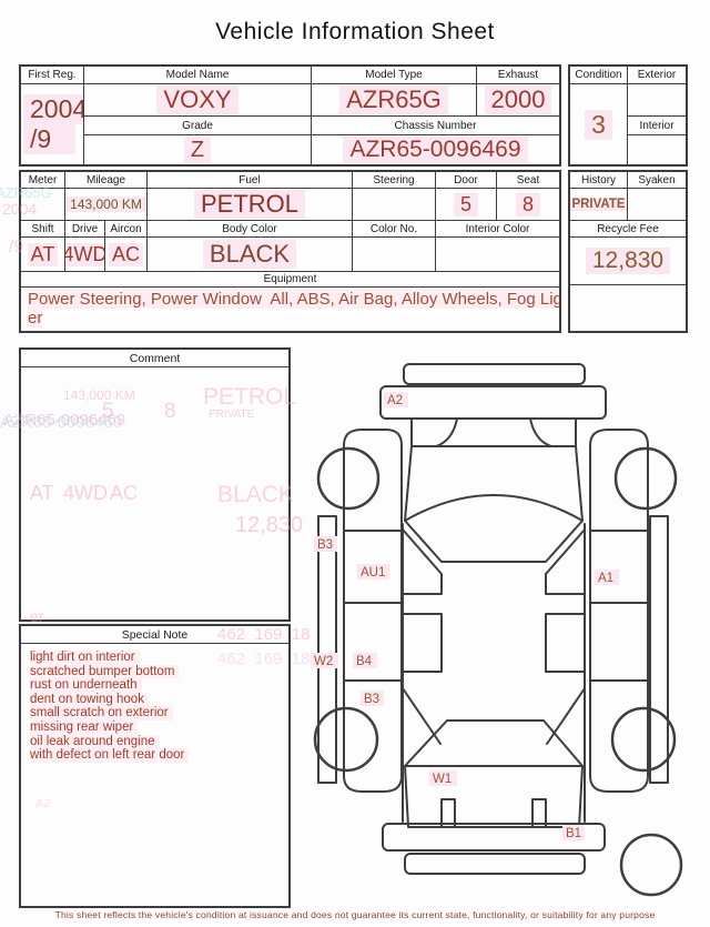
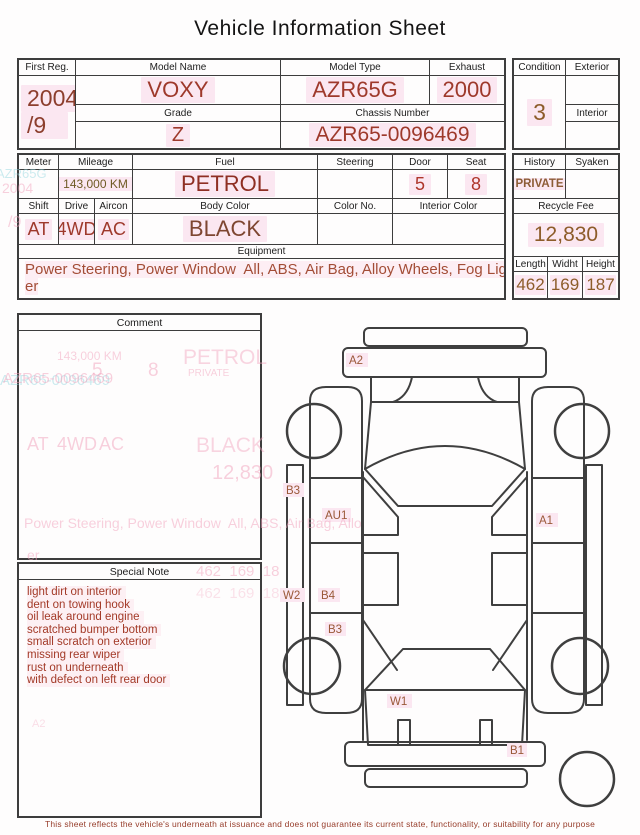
  Vehicle Information Sheet
  First Reg.
  Model Name
  Model Type
  Exhaust
  2004
  /9
  VOXY
  AZR65G
  2000
  Grade
  Chassis Number
  Z
  AZR65-0096469
  Condition
  Exterior
  3
  Interior
  Meter
  Mileage
  Fuel
  Steering
  Door
  Seat
  143,000 KM
  PETROL
  5
  8
  Shift
  Drive
  Aircon
  Body Color
  Color No.
  Interior Color
  AT
  4WD
  AC
  BLACK
  Equipment
  Power Steering, Power Window All, ABS, Air Bag, Alloy Wheels, Fog Lig
  er
  History
  Syaken
  PRIVATE
  Recycle Fee
  12,830
+ Length
+ Widht
+ Height
+ 462
+ 169
+ 187
  Comment
  Special Note
  light dirt on interior
- scratched bumper bottom
+ dent on towing hook
- rust on underneath
+ oil leak around engine
- dent on towing hook
+ scratched bumper bottom
  small scratch on exterior
  missing rear wiper
- oil leak around engine
+ rust on underneath
  with defect on left rear door
  A2
  B3
  AU1
  A1
  W2
  B4
  B3
  W1
  B1
  AZR65G
  2004
  /9
  143,000 KM
  5
  8
  PETROL
  PRIVATE
  AT
  4WD
  AC
  BLACK
  12,830
  AZR65-0096469
+ Power Steering, Power Window All, ABS, Air Bag, Allo
  er
  462 169 18
  462 169 18
  A2
- This sheet reflects the vehicle's condition at issuance and does not guarantee its current state, functionality, or suitability for any purpose
+ This sheet reflects the vehicle's underneath at issuance and does not guarantee its current state, functionality, or suitability for any purpose
